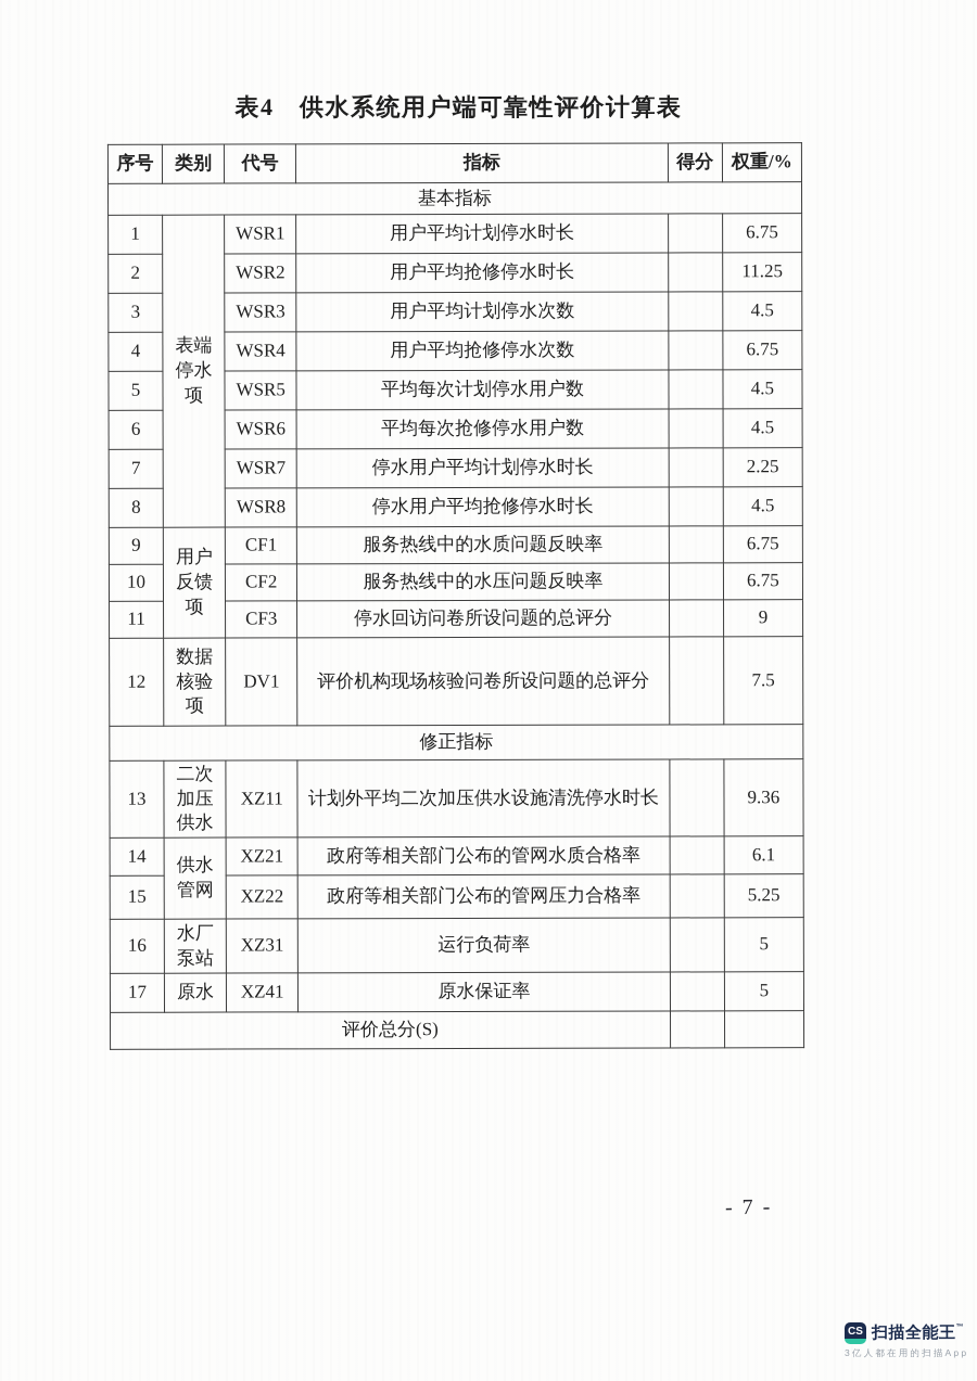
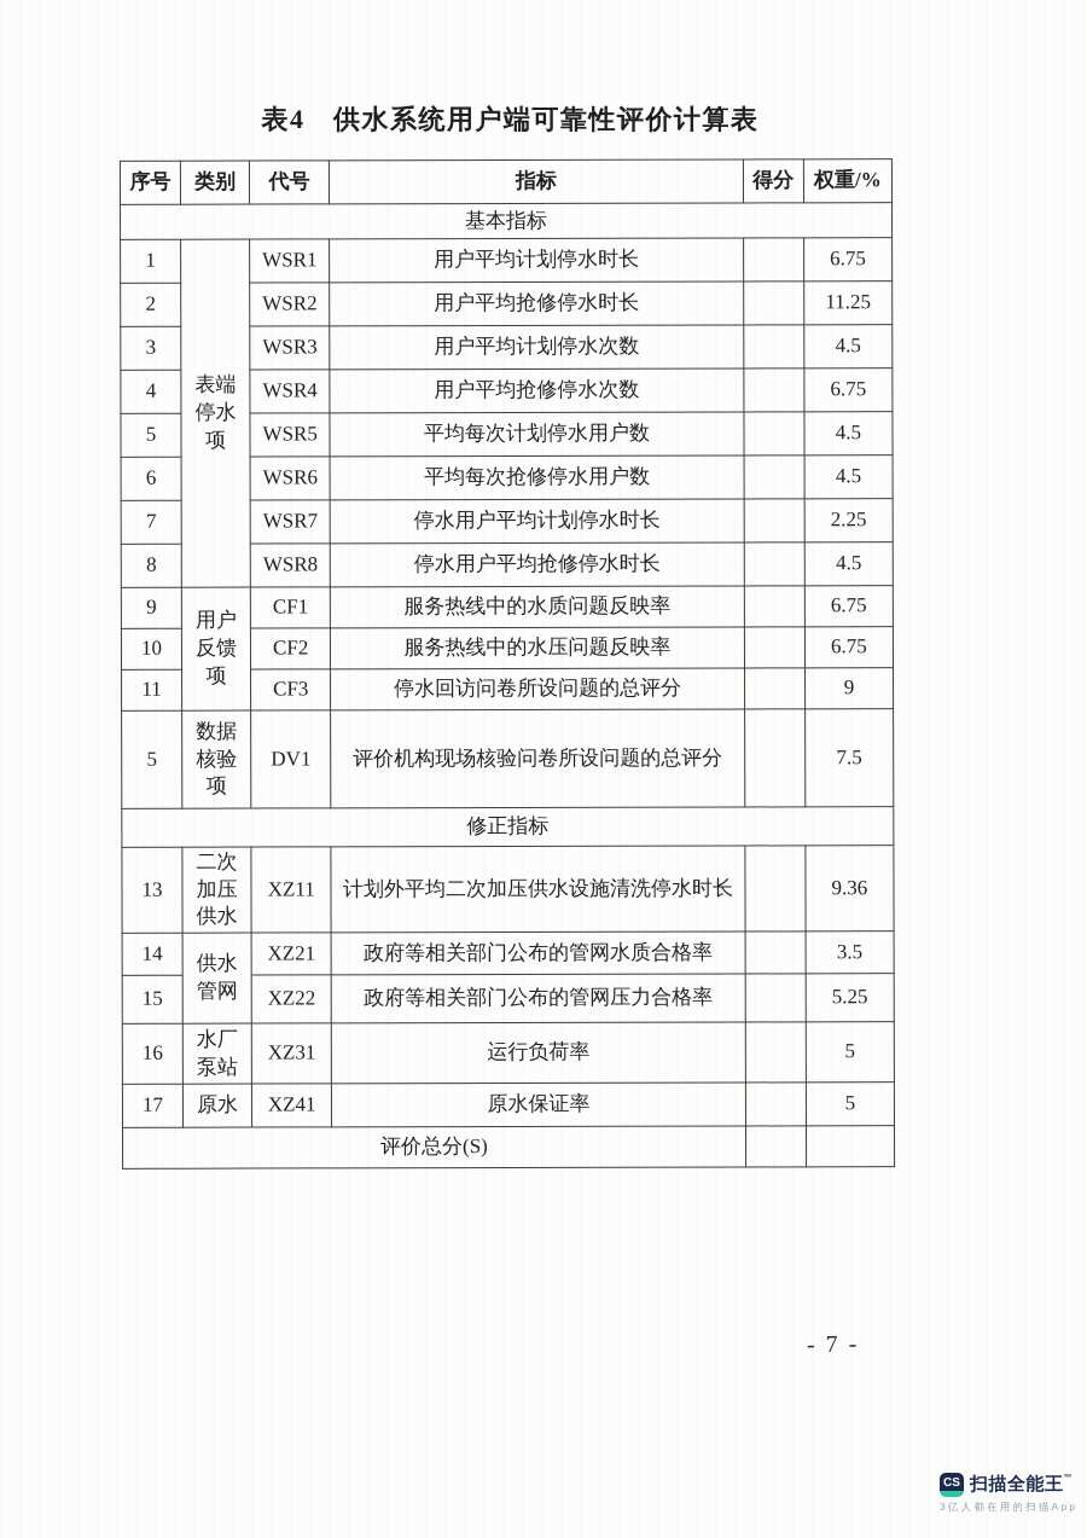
  表4 供水系统用户端可靠性评价计算表
  序号	类别	代号	指标	得分	权重/%
  基本指标
  1	表端停水项	WSR1	用户平均计划停水时长		6.75
  2	WSR2	用户平均抢修停水时长		11.25
  3	WSR3	用户平均计划停水次数		4.5
  4	WSR4	用户平均抢修停水次数		6.75
  5	WSR5	平均每次计划停水用户数		4.5
  6	WSR6	平均每次抢修停水用户数		4.5
  7	WSR7	停水用户平均计划停水时长		2.25
  8	WSR8	停水用户平均抢修停水时长		4.5
  9	用户反馈项	CF1	服务热线中的水质问题反映率		6.75
  10	CF2	服务热线中的水压问题反映率		6.75
  11	CF3	停水回访问卷所设问题的总评分		9
- 12	数据核验项	DV1	评价机构现场核验问卷所设问题的总评分		7.5
+ 5	数据核验项	DV1	评价机构现场核验问卷所设问题的总评分		7.5
  修正指标
  13	二次加压供水	XZ11	计划外平均二次加压供水设施清洗停水时长		9.36
- 14	供水管网	XZ21	政府等相关部门公布的管网水质合格率		6.1
+ 14	供水管网	XZ21	政府等相关部门公布的管网水质合格率		3.5
  15	XZ22	政府等相关部门公布的管网压力合格率		5.25
  16	水厂泵站	XZ31	运行负荷率		5
  17	原水	XZ41	原水保证率		5
  评价总分(S)
  - 7 -
  CS
  扫描全能王
  3亿人都在用的扫描App
